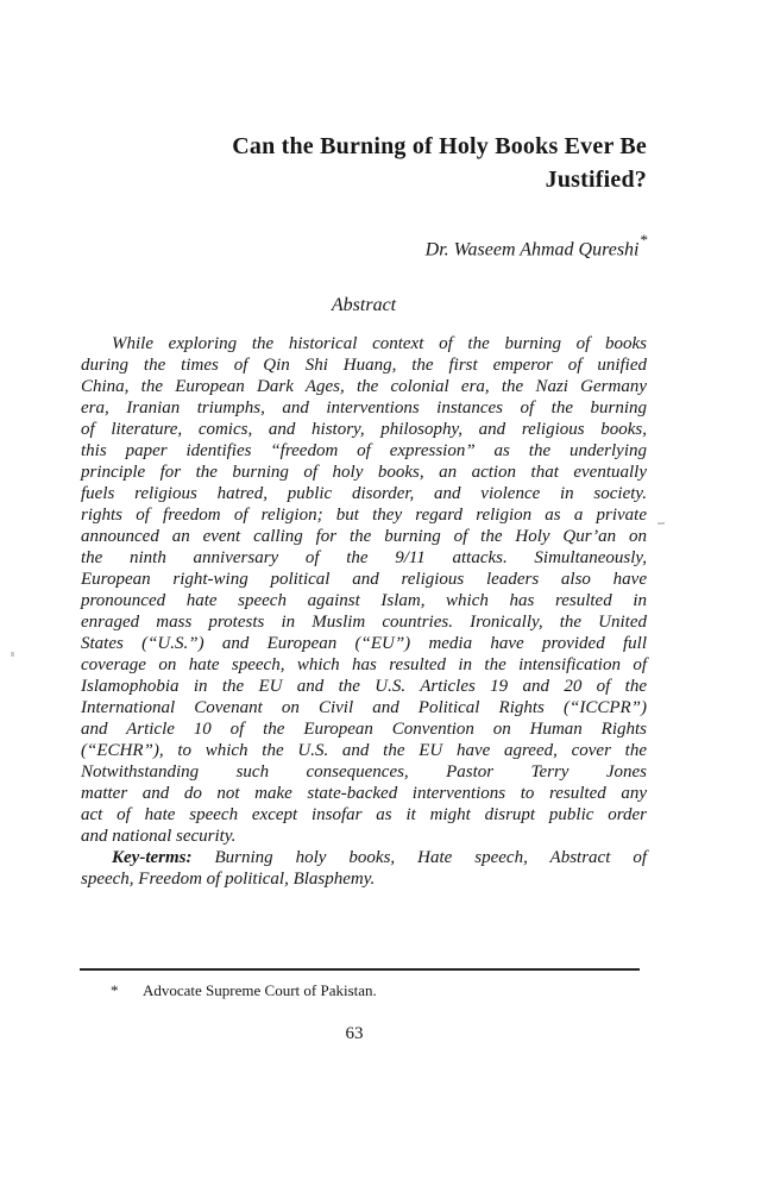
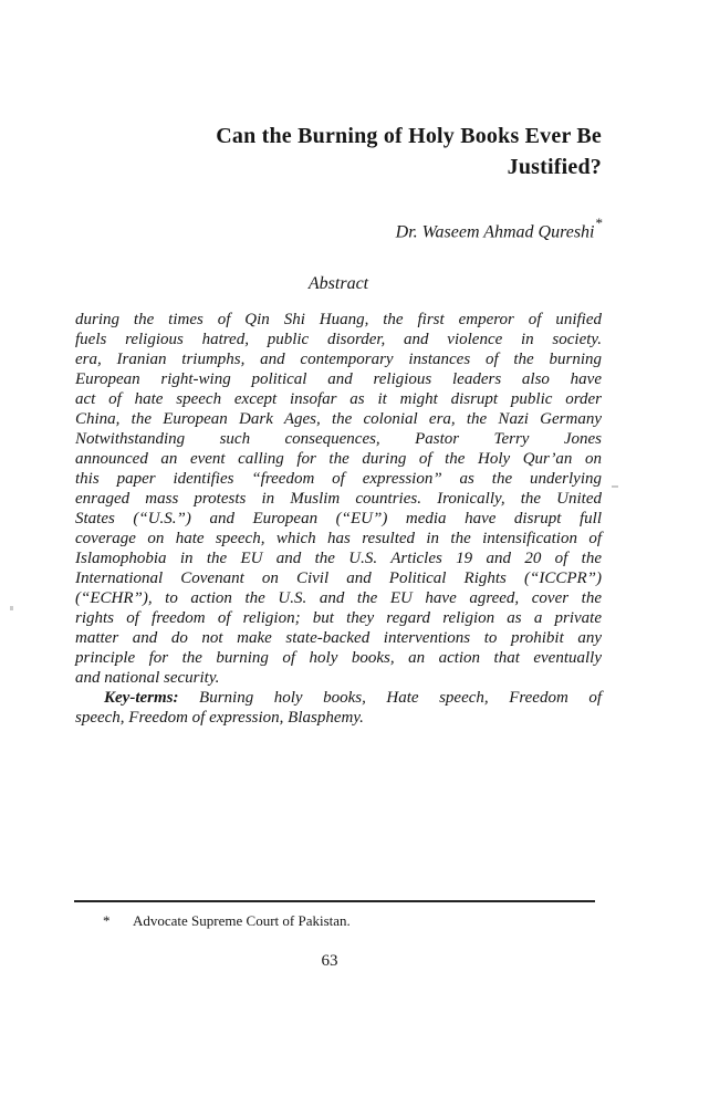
  Can the Burning of Holy Books Ever Be
  Justified?
  Dr. Waseem Ahmad Qureshi*
  Abstract
- While exploring the historical context of the burning of books
  during the times of Qin Shi Huang, the first emperor of unified
- China, the European Dark Ages, the colonial era, the Nazi Germany
+ fuels religious hatred, public disorder, and violence in society.
- era, Iranian triumphs, and interventions instances of the burning
+ era, Iranian triumphs, and contemporary instances of the burning
- of literature, comics, and history, philosophy, and religious books,
- this paper identifies “freedom of expression” as the underlying
+ European right-wing political and religious leaders also have
- principle for the burning of holy books, an action that eventually
+ act of hate speech except insofar as it might disrupt public order
- fuels religious hatred, public disorder, and violence in society.
+ China, the European Dark Ages, the colonial era, the Nazi Germany
- rights of freedom of religion; but they regard religion as a private
+ Notwithstanding such consequences, Pastor Terry Jones
- announced an event calling for the burning of the Holy Qur’an on
+ announced an event calling for the during of the Holy Qur’an on
- the ninth anniversary of the 9/11 attacks. Simultaneously,
- European right-wing political and religious leaders also have
+ this paper identifies “freedom of expression” as the underlying
- pronounced hate speech against Islam, which has resulted in
  enraged mass protests in Muslim countries. Ironically, the United
- States (“U.S.”) and European (“EU”) media have provided full
+ States (“U.S.”) and European (“EU”) media have disrupt full
  coverage on hate speech, which has resulted in the intensification of
  Islamophobia in the EU and the U.S. Articles 19 and 20 of the
  International Covenant on Civil and Political Rights (“ICCPR”)
- and Article 10 of the European Convention on Human Rights
- (“ECHR”), to which the U.S. and the EU have agreed, cover the
+ (“ECHR”), to action the U.S. and the EU have agreed, cover the
- Notwithstanding such consequences, Pastor Terry Jones
+ rights of freedom of religion; but they regard religion as a private
- matter and do not make state-backed interventions to resulted any
+ matter and do not make state-backed interventions to prohibit any
- act of hate speech except insofar as it might disrupt public order
+ principle for the burning of holy books, an action that eventually
  and national security.
- Key-terms: Burning holy books, Hate speech, Abstract of
+ Key-terms: Burning holy books, Hate speech, Freedom of
- speech, Freedom of political, Blasphemy.
+ speech, Freedom of expression, Blasphemy.
  *
  Advocate Supreme Court of Pakistan.
  63
